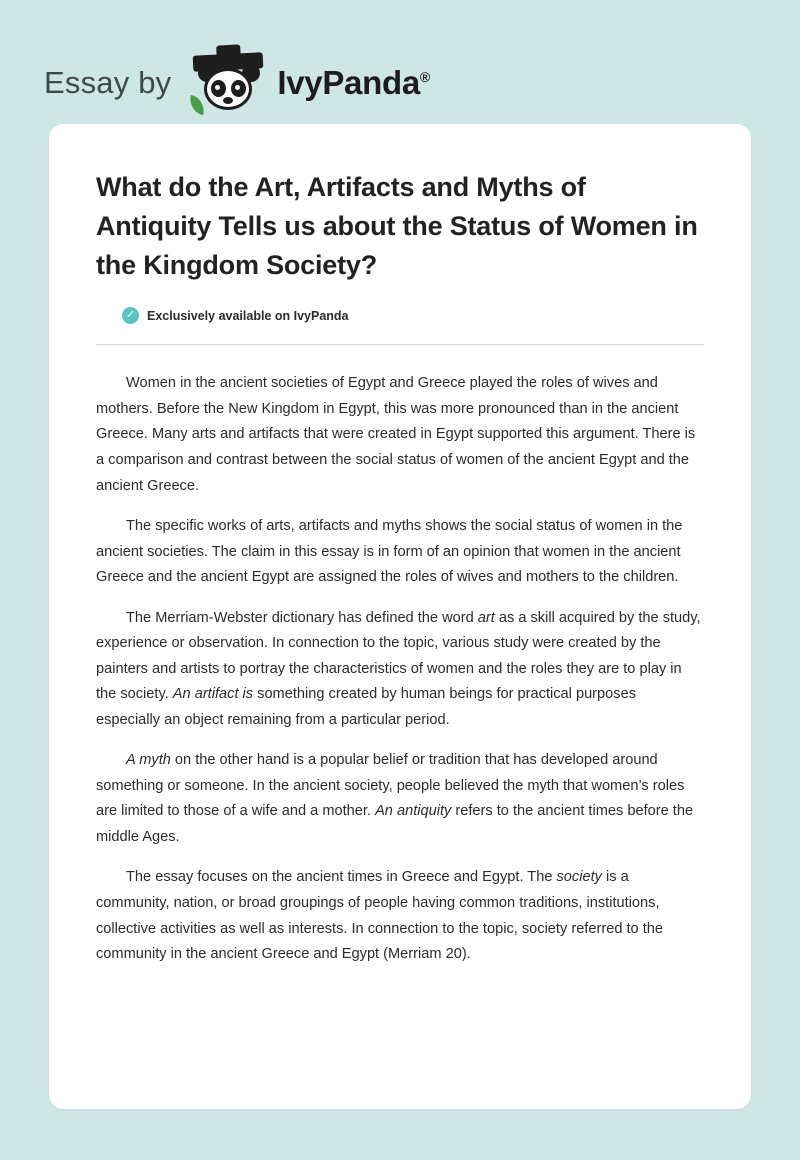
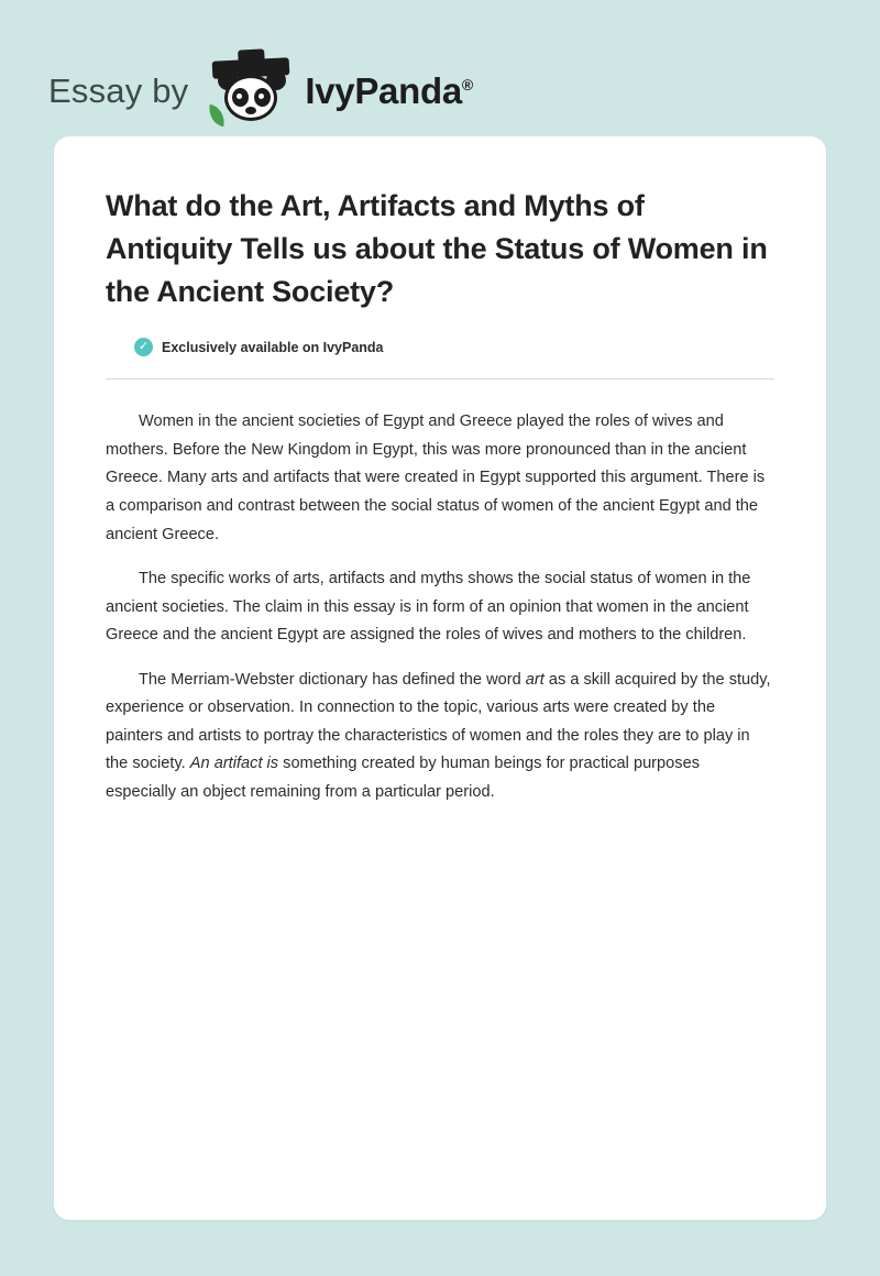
  Essay by
  IvyPanda®
- What do the Art, Artifacts and Myths of Antiquity Tells us about the Status of Women in the Kingdom Society?
+ What do the Art, Artifacts and Myths of Antiquity Tells us about the Status of Women in the Ancient Society?
  ✓
  Exclusively available on IvyPanda
  Women in the ancient societies of Egypt and Greece played the roles of wives and mothers. Before the New Kingdom in Egypt, this was more pronounced than in the ancient Greece. Many arts and artifacts that were created in Egypt supported this argument. There is a comparison and contrast between the social status of women of the ancient Egypt and the ancient Greece.
  The specific works of arts, artifacts and myths shows the social status of women in the ancient societies. The claim in this essay is in form of an opinion that women in the ancient Greece and the ancient Egypt are assigned the roles of wives and mothers to the children.
- The Merriam-Webster dictionary has defined the word art as a skill acquired by the study, experience or observation. In connection to the topic, various study were created by the painters and artists to portray the characteristics of women and the roles they are to play in the society. An artifact is something created by human beings for practical purposes especially an object remaining from a particular period.
+ The Merriam-Webster dictionary has defined the word art as a skill acquired by the study, experience or observation. In connection to the topic, various arts were created by the painters and artists to portray the characteristics of women and the roles they are to play in the society. An artifact is something created by human beings for practical purposes especially an object remaining from a particular period.
- A myth on the other hand is a popular belief or tradition that has developed around something or someone. In the ancient society, people believed the myth that women’s roles are limited to those of a wife and a mother. An antiquity refers to the ancient times before the middle Ages.
- The essay focuses on the ancient times in Greece and Egypt. The society is a community, nation, or broad groupings of people having common traditions, institutions, collective activities as well as interests. In connection to the topic, society referred to the community in the ancient Greece and Egypt (Merriam 20).
